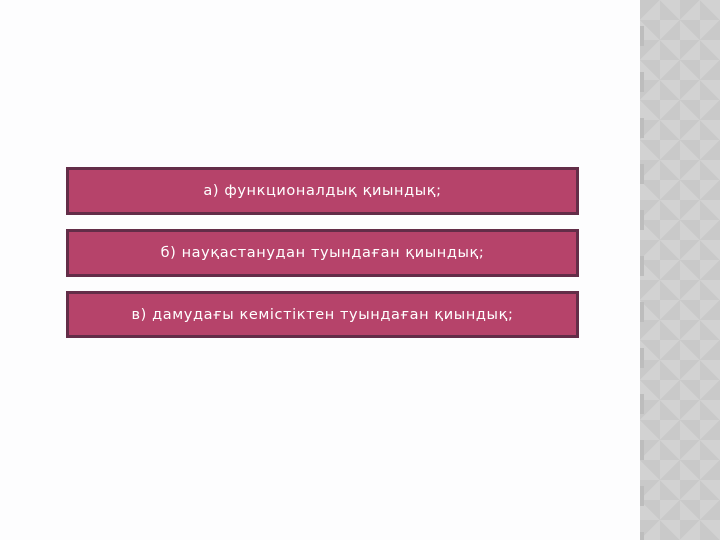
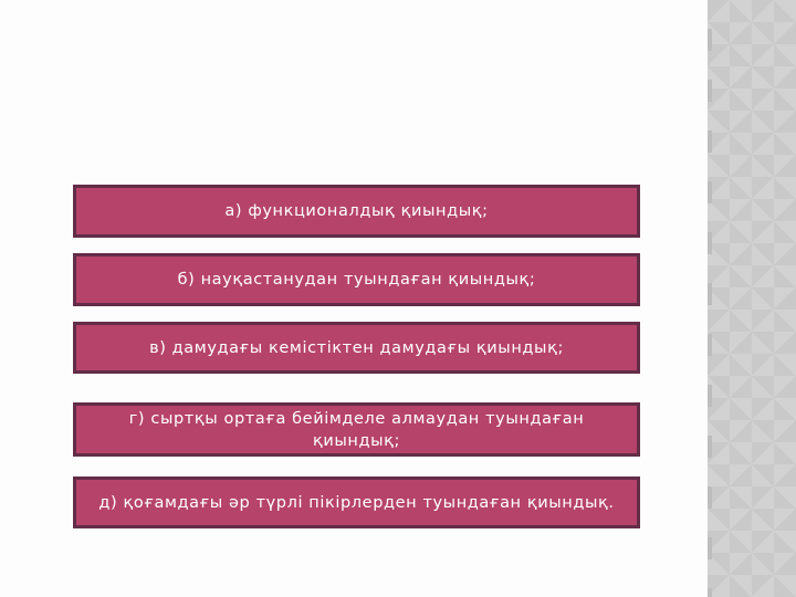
  а) функционалдық қиындық;
  б) науқастанудан туындаған қиындық;
- в) дамудағы кемістіктен туындаған қиындық;
+ в) дамудағы кемістіктен дамудағы қиындық;
+ г) сыртқы ортаға бейімделе алмаудан туындаған қиындық;
+ д) қоғамдағы әр түрлі пікірлерден туындаған қиындық.
